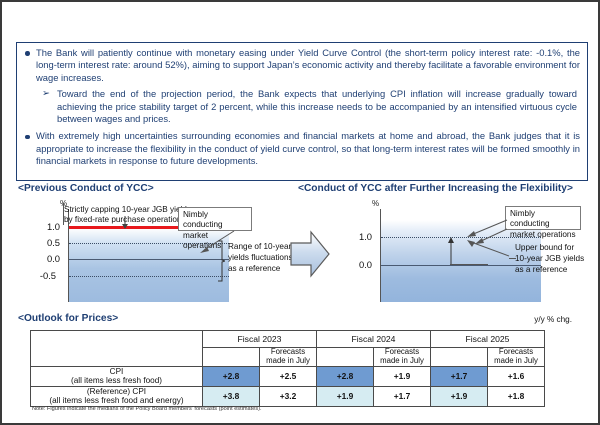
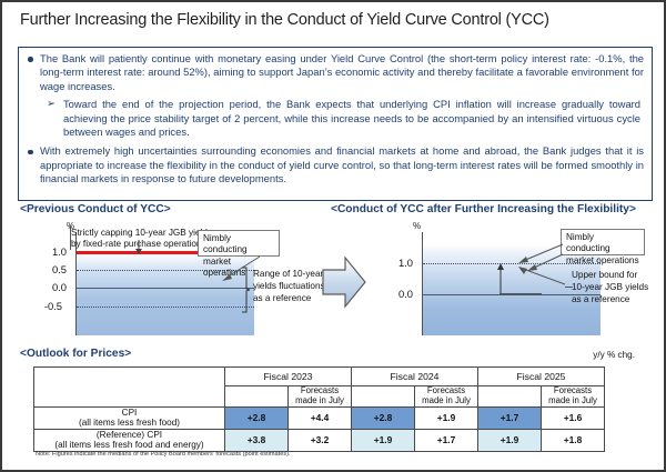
+ Further Increasing the Flexibility in the Conduct of Yield Curve Control (YCC)
  The Bank will patiently continue with monetary easing under Yield Curve Control (the short-term policy interest rate: -0.1%, the long-term interest rate: around 52%), aiming to support Japan’s economic activity and thereby facilitate a favorable environment for wage increases.
  ➢
  Toward the end of the projection period, the Bank expects that underlying CPI inflation will increase gradually toward achieving the price stability target of 2 percent, while this increase needs to be accompanied by an intensified virtuous cycle between wages and prices.
  With extremely high uncertainties surrounding economies and financial markets at home and abroad, the Bank judges that it is appropriate to increase the flexibility in the conduct of yield curve control, so that long-term interest rates will be formed smoothly in financial markets in response to future developments.
  <Previous Conduct of YCC>
  1.0
  0.5
  0.0
  -0.5
  Strictly capping 10-year JGB yi
  by fixed-rate purhase operatio
  Nimbly conducting
  market operatins
  Range of 10-year
  yields fluctuation
  as a reference
  <Conduct of YCC after Further Increasing the Flexibility>
  %
  1.0
  0.0
  Nimbly conducting
  market operations
  Upper bound for
  10-year JGB yields
  as a reference
  <Outlook for Prices>
  y/y % chg.
  	Fiscal 2023	Fiscal 2024	Fiscal 2025
  	Forecasts made in July		Forecasts made in July		Forecasts made in July
- CPI (all items less fresh food)	+2.8	+2.5	+2.8	+1.9	+1.7	+1.6
+ CPI (all items less fresh food)	+2.8	+4.4	+2.8	+1.9	+1.7	+1.6
  (Reference) CPI (all items less fresh food and energy)	+3.8	+3.2	+1.9	+1.7	+1.9	+1.8
